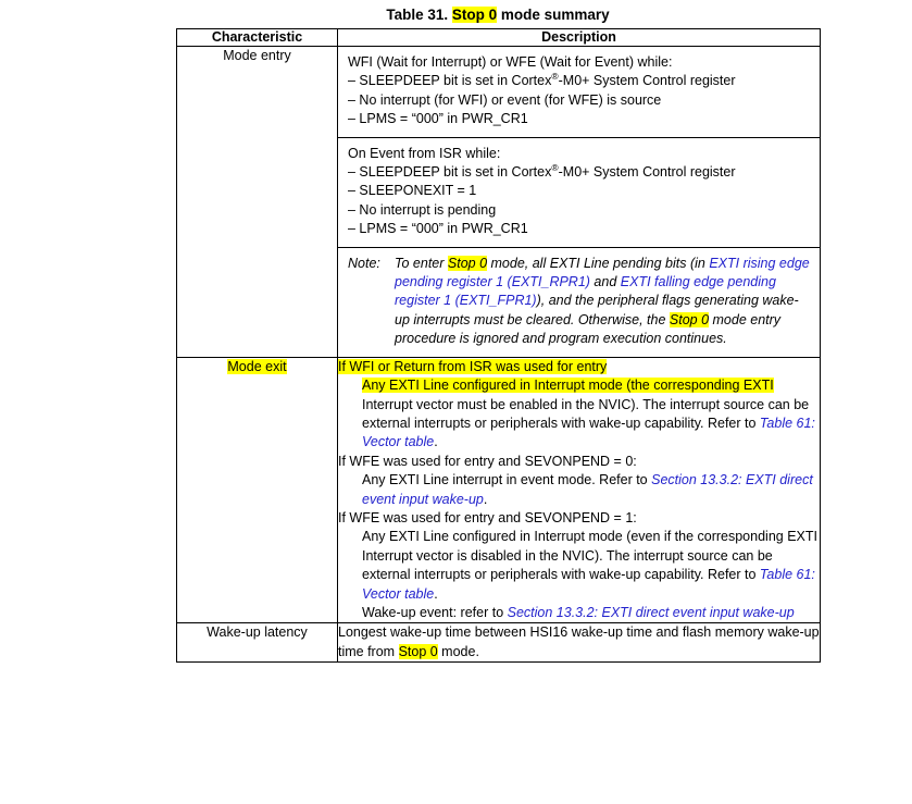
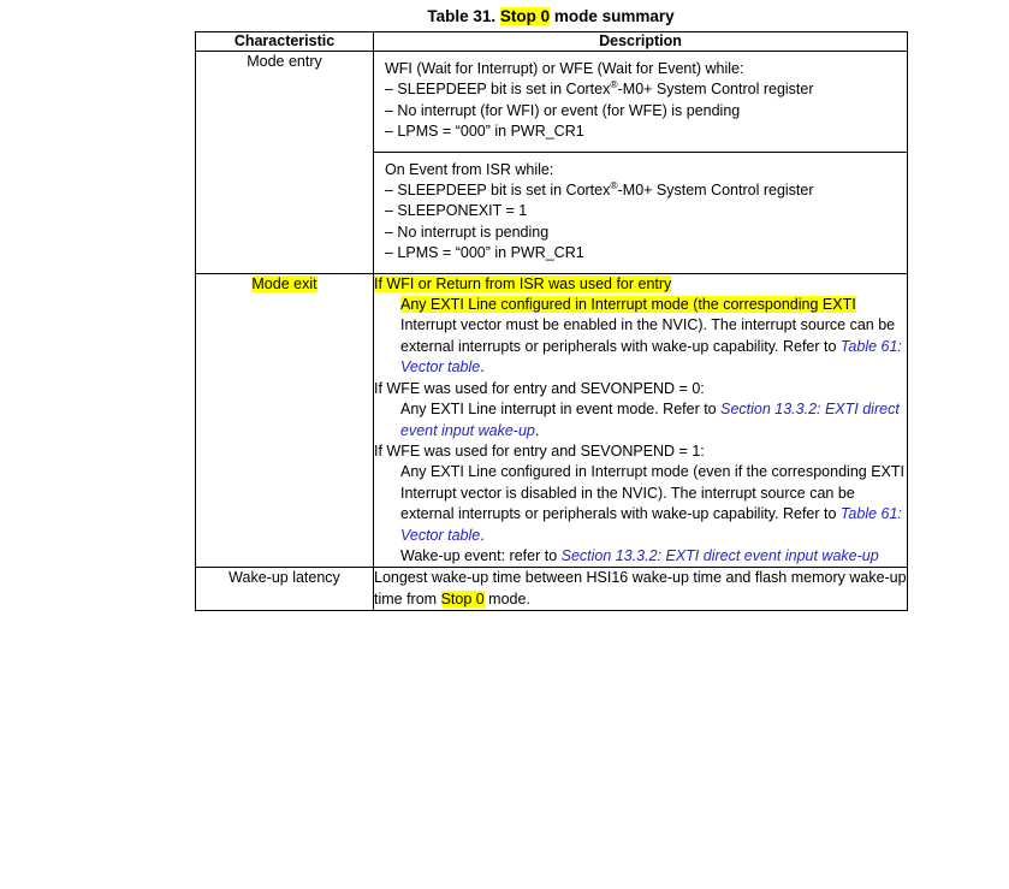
  Table 31. Stop 0 mode summary
  Characteristic	Description
  Mode entry
- WFI (Wait for Interrupt) or WFE (Wait for Event) while: – SLEEPDEEP bit is set in Cortex®-M0+ System Control register – No interrupt (for WFI) or event (for WFE) is source – LPMS = “000” in PWR_CR1
+ WFI (Wait for Interrupt) or WFE (Wait for Event) while: – SLEEPDEEP bit is set in Cortex®-M0+ System Control register – No interrupt (for WFI) or event (for WFE) is pending – LPMS = “000” in PWR_CR1
  On Event from ISR while: – SLEEPDEEP bit is set in Cortex®-M0+ System Control register – SLEEPONEXIT = 1 – No interrupt is pending – LPMS = “000” in PWR_CR1
- Note: To enter Stop 0 mode, all EXTI Line pending bits (in EXTI rising edge pending register 1 (EXTI_RPR1) and EXTI falling edge pending register 1 (EXTI_FPR1)), and the peripheral flags generating wake-up interrupts must be cleared. Otherwise, the Stop 0 mode entry procedure is ignored and program execution continues.
  Mode exit	If WFI or Return from ISR was used for entry Any EXTI Line configured in Interrupt mode (the corresponding EXTI Interrupt vector must be enabled in the NVIC). The interrupt source can be external interrupts or peripherals with wake-up capability. Refer to Table 61: Vector table. If WFE was used for entry and SEVONPEND = 0: Any EXTI Line interrupt in event mode. Refer to Section 13.3.2: EXTI direct event input wake-up. If WFE was used for entry and SEVONPEND = 1: Any EXTI Line configured in Interrupt mode (even if the corresponding EXTI Interrupt vector is disabled in the NVIC). The interrupt source can be external interrupts or peripherals with wake-up capability. Refer to Table 61: Vector table. Wake-up event: refer to Section 13.3.2: EXTI direct event input wake-up
  Wake-up latency	Longest wake-up time between HSI16 wake-up time and flash memory wake-up time from Stop 0 mode.
